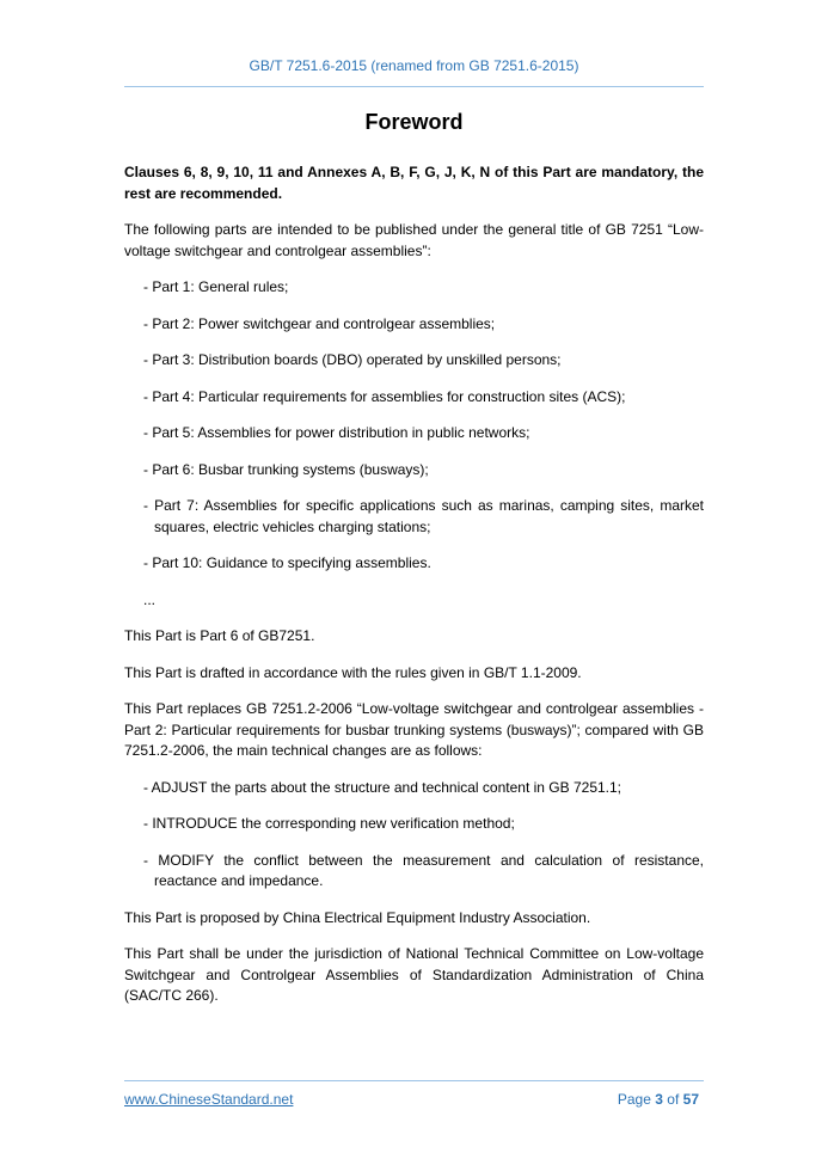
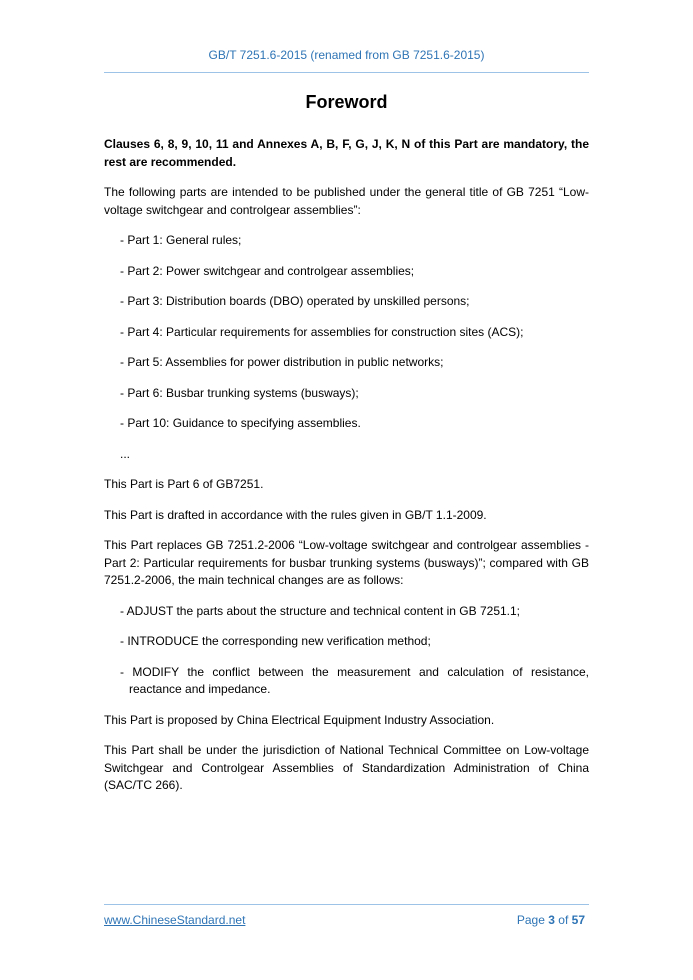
  GB/T 7251.6-2015 (renamed from GB 7251.6-2015)
  Foreword
  Clauses 6, 8, 9, 10, 11 and Annexes A, B, F, G, J, K, N of this Part are mandatory, the rest are recommended.
  The following parts are intended to be published under the general title of GB 7251 “Low-voltage switchgear and controlgear assemblies”:
  - Part 1: General rules;
  - Part 2: Power switchgear and controlgear assemblies;
  - Part 3: Distribution boards (DBO) operated by unskilled persons;
  - Part 4: Particular requirements for assemblies for construction sites (ACS);
  - Part 5: Assemblies for power distribution in public networks;
  - Part 6: Busbar trunking systems (busways);
- - Part 7: Assemblies for specific applications such as marinas, camping sites, market squares, electric vehicles charging stations;
  - Part 10: Guidance to specifying assemblies.
  ...
  This Part is Part 6 of GB7251.
  This Part is drafted in accordance with the rules given in GB/T 1.1-2009.
  This Part replaces GB 7251.2-2006 “Low-voltage switchgear and controlgear assemblies - Part 2: Particular requirements for busbar trunking systems (busways)”; compared with GB 7251.2-2006, the main technical changes are as follows:
  - ADJUST the parts about the structure and technical content in GB 7251.1;
  - INTRODUCE the corresponding new verification method;
  - MODIFY the conflict between the measurement and calculation of resistance, reactance and impedance.
  This Part is proposed by China Electrical Equipment Industry Association.
  This Part shall be under the jurisdiction of National Technical Committee on Low-voltage Switchgear and Controlgear Assemblies of Standardization Administration of China (SAC/TC 266).
  www.ChineseStandard.net
  Page 3 of 57
